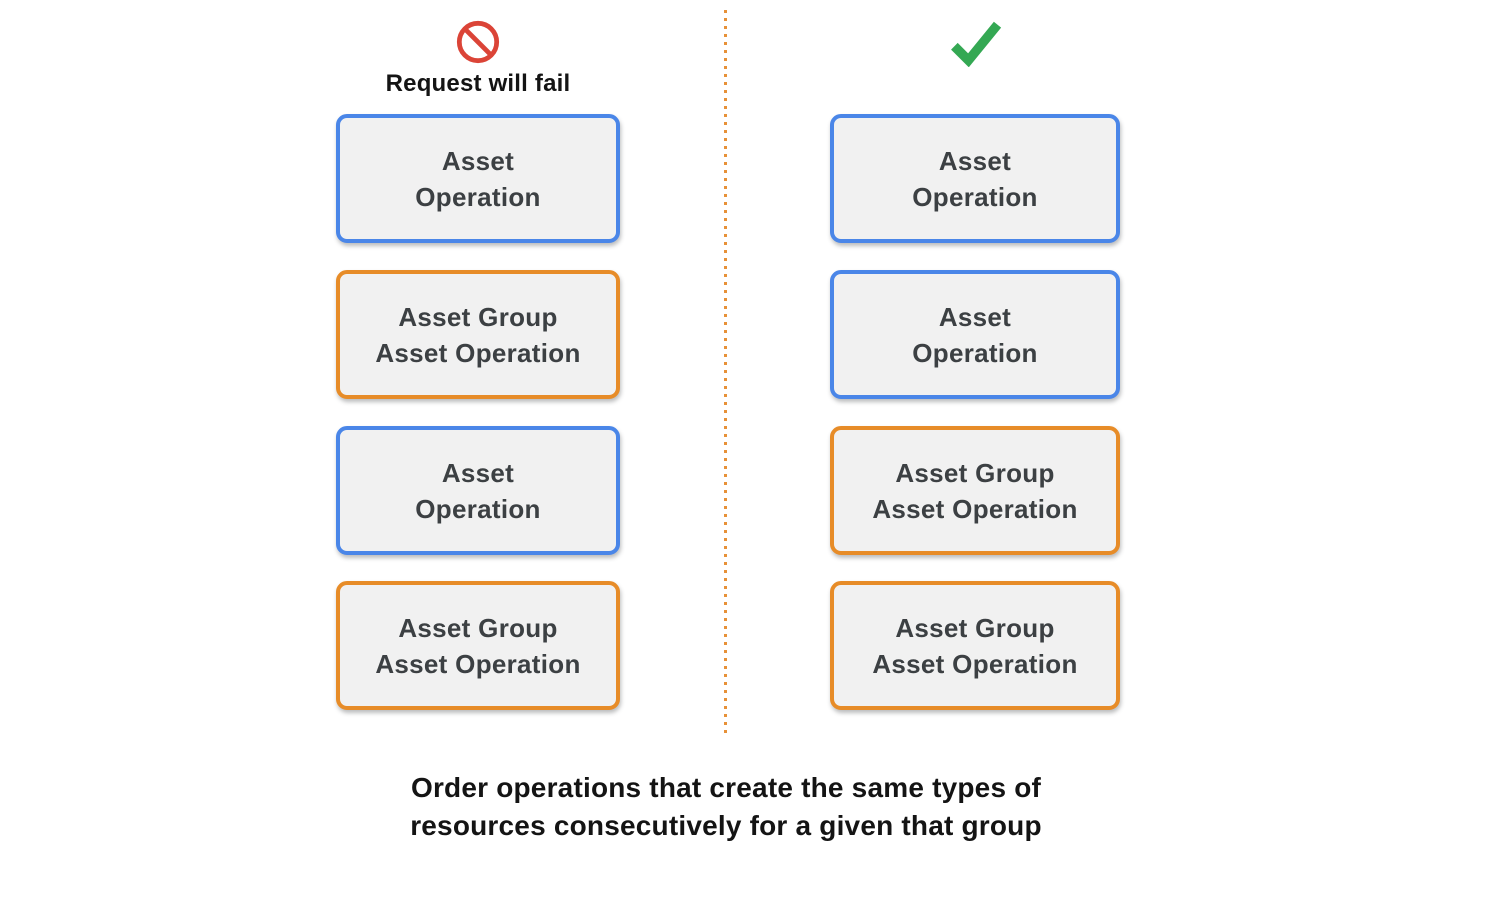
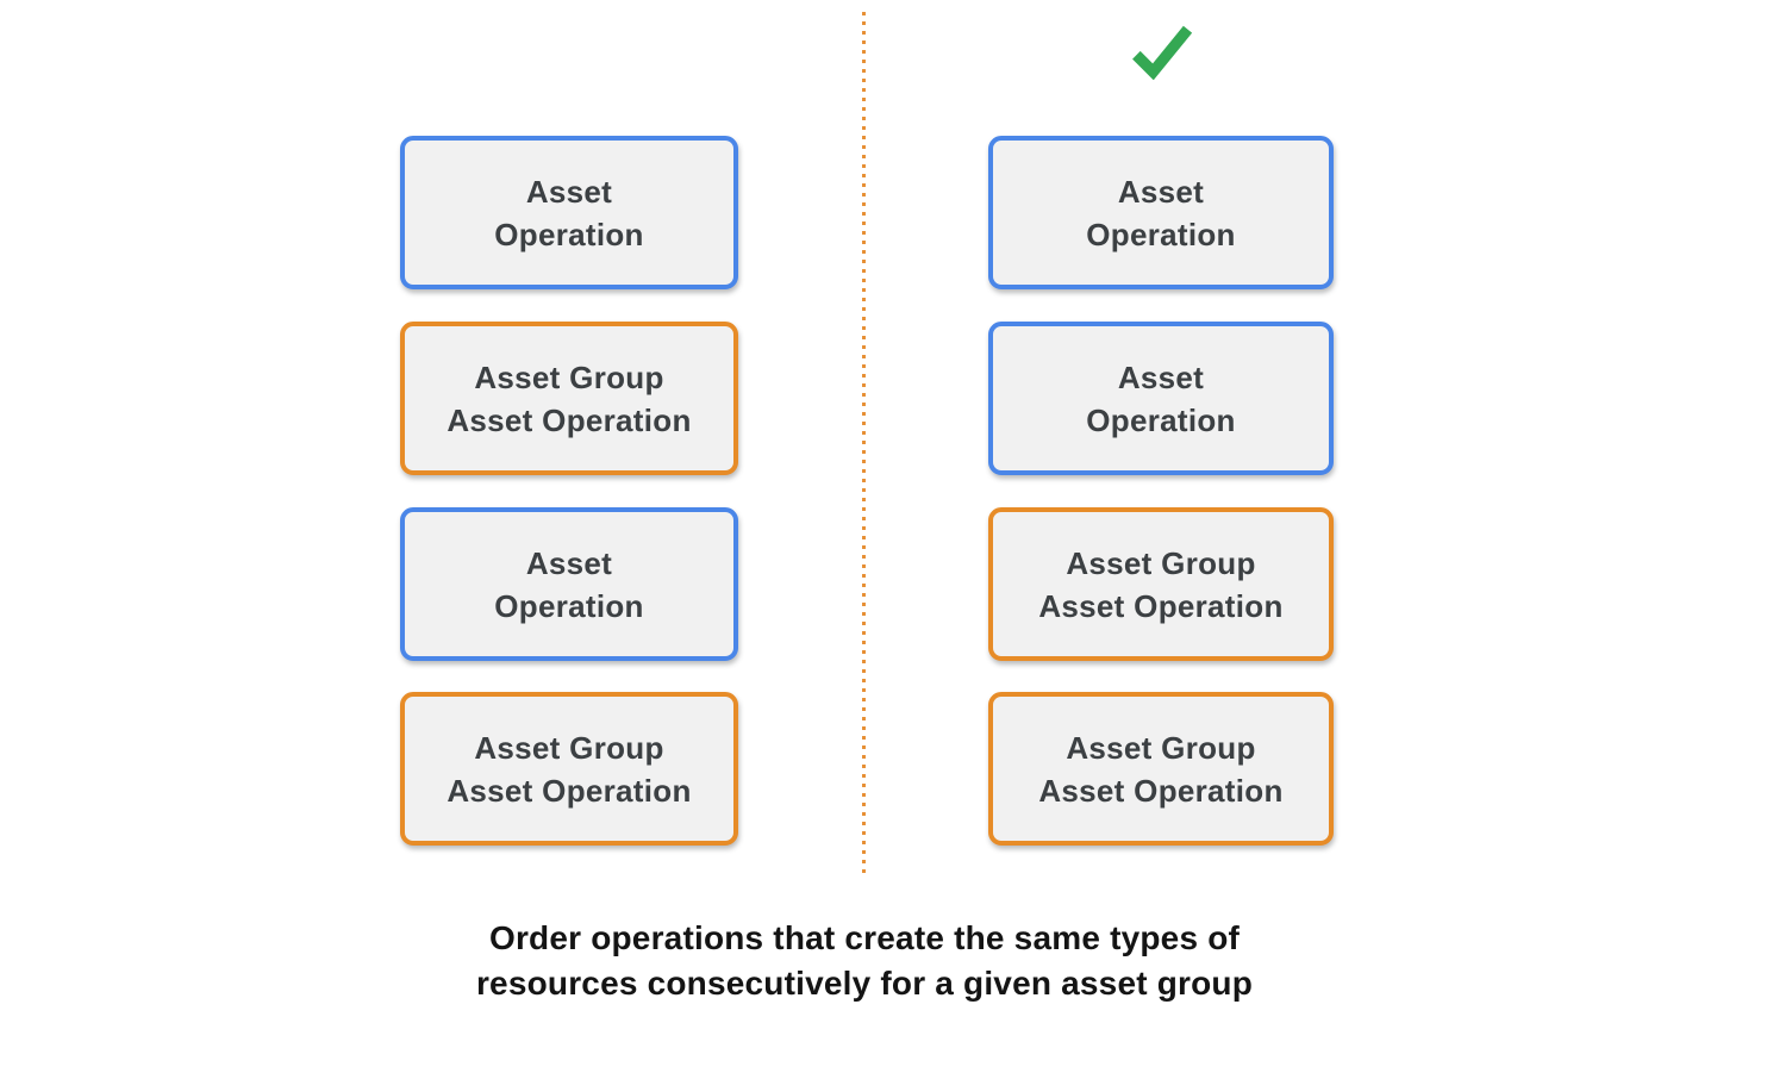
- Request will fail
  Asset
  Operation
  Asset Group
  Asset Operation
  Asset
  Operation
  Asset Group
  Asset Operation
  Asset
  Operation
  Asset
  Operation
  Asset Group
  Asset Operation
  Asset Group
  Asset Operation
  Order operations that create the same types of
- resources consecutively for a given that group
+ resources consecutively for a given asset group
